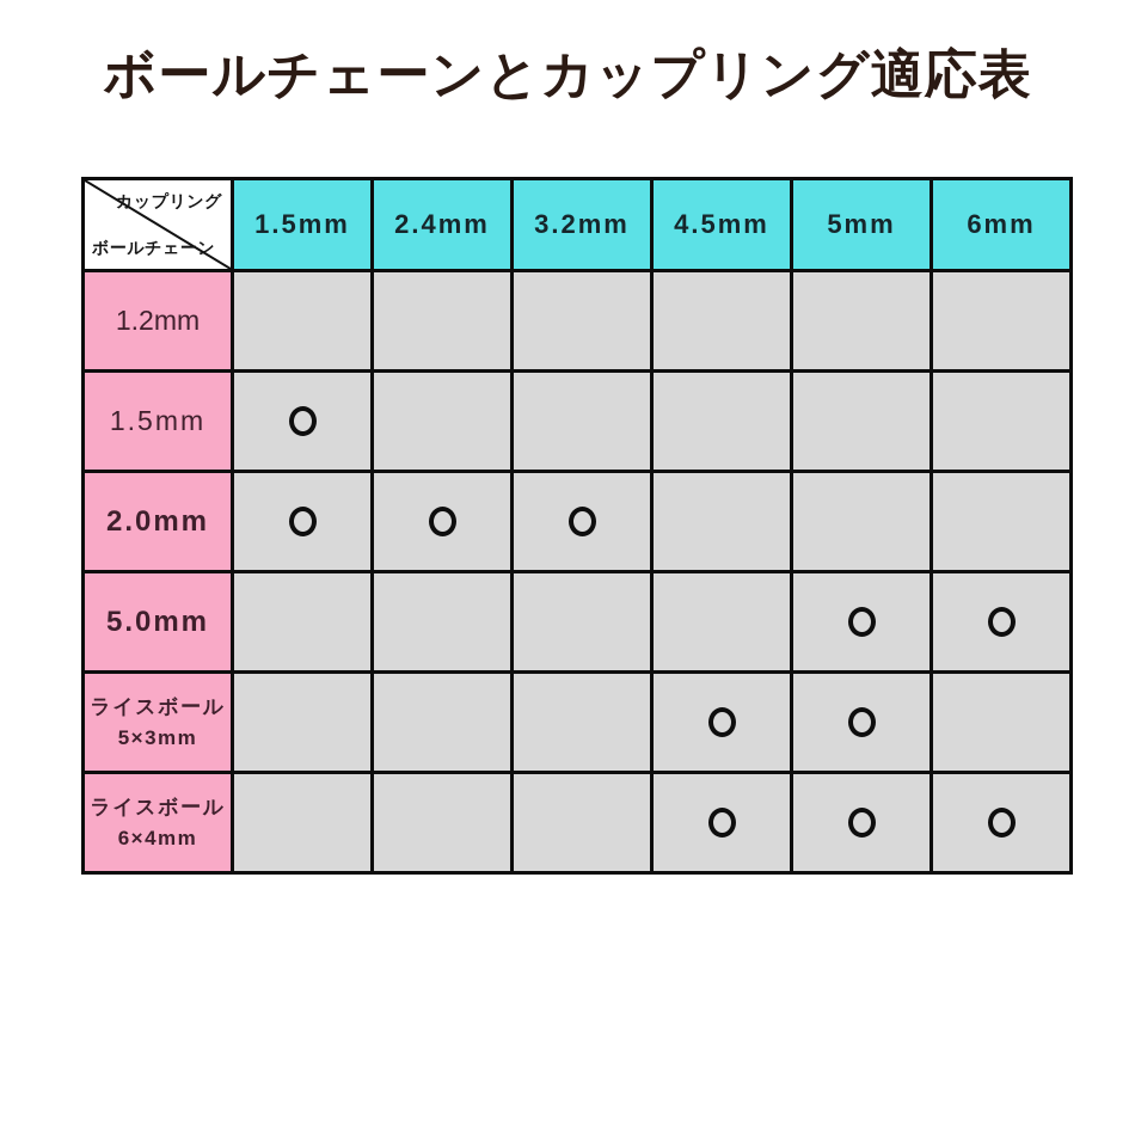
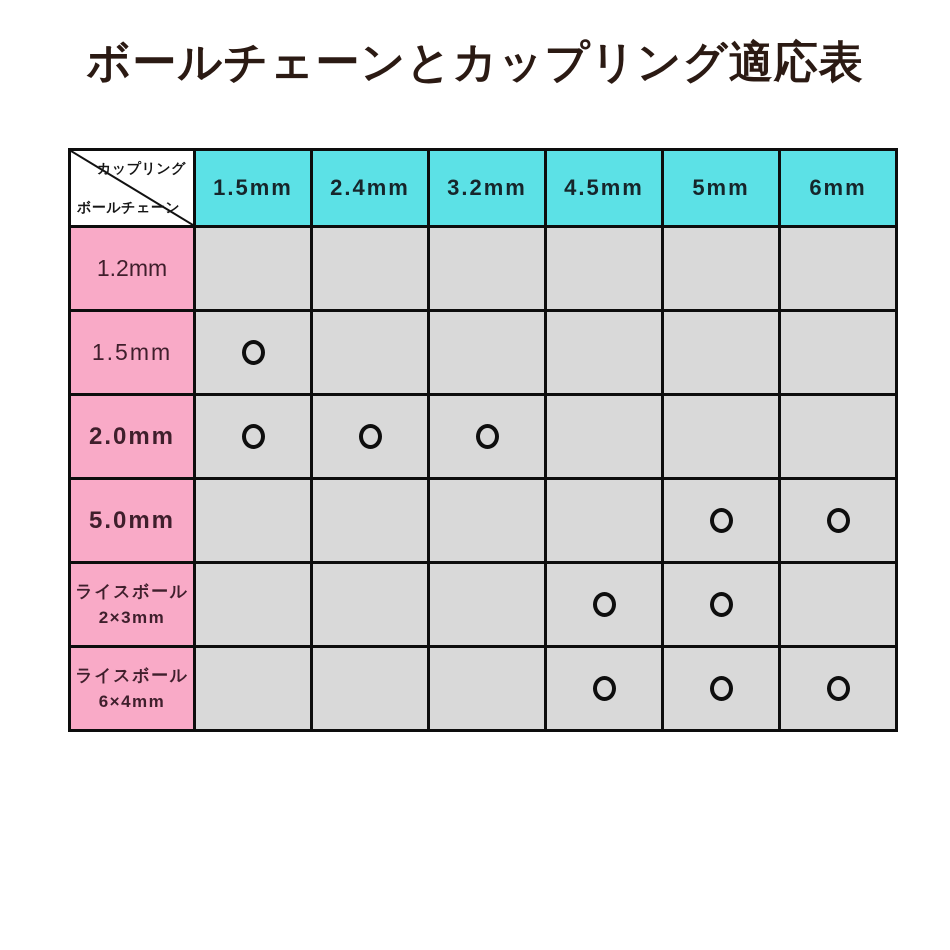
  ボールチェーンとカップリング適応表
  カップリング
  ボールチェーン
  1.5mm
  2.4mm
  3.2mm
  4.5mm
  5mm
  6mm
  1.2mm
  1.5mm
  2.0mm
  5.0mm
  ライスボール
- 5×3mm
+ 2×3mm
  ライスボール
  6×4mm
